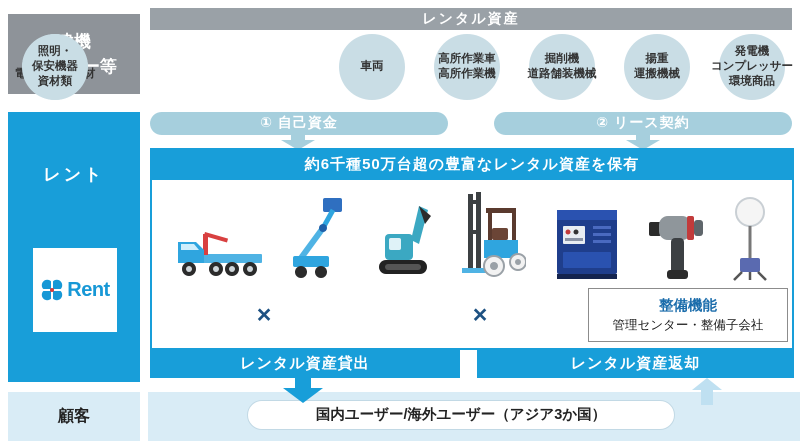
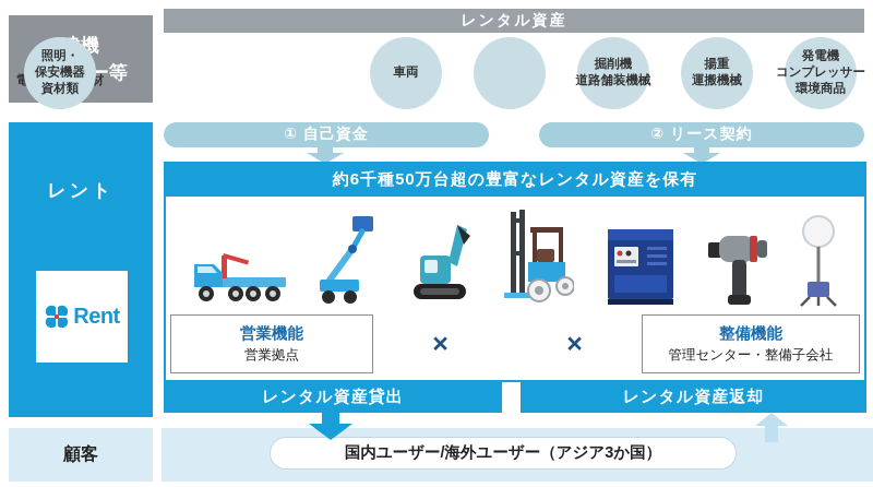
  レンタル資産
  車両
- 高所作業車
- 高所作業機
  掘削機
  道路舗装機械
  揚重
  運搬機械
  発電機
  コンプレッサー
  環境商品
  照明・
  保安機器
  資材類
  ① 自己資金
  ② リース契約
  レント
  Rent
  約6千種50万台超の豊富なレンタル資産を保有
+ 営業機能
+ 営業拠点
  ×
  ×
  整備機能
  管理センター・整備子会社
  レンタル資産貸出
  レンタル資産返却
  顧客
  国内ユーザー/海外ユーザー（アジア3か国）
